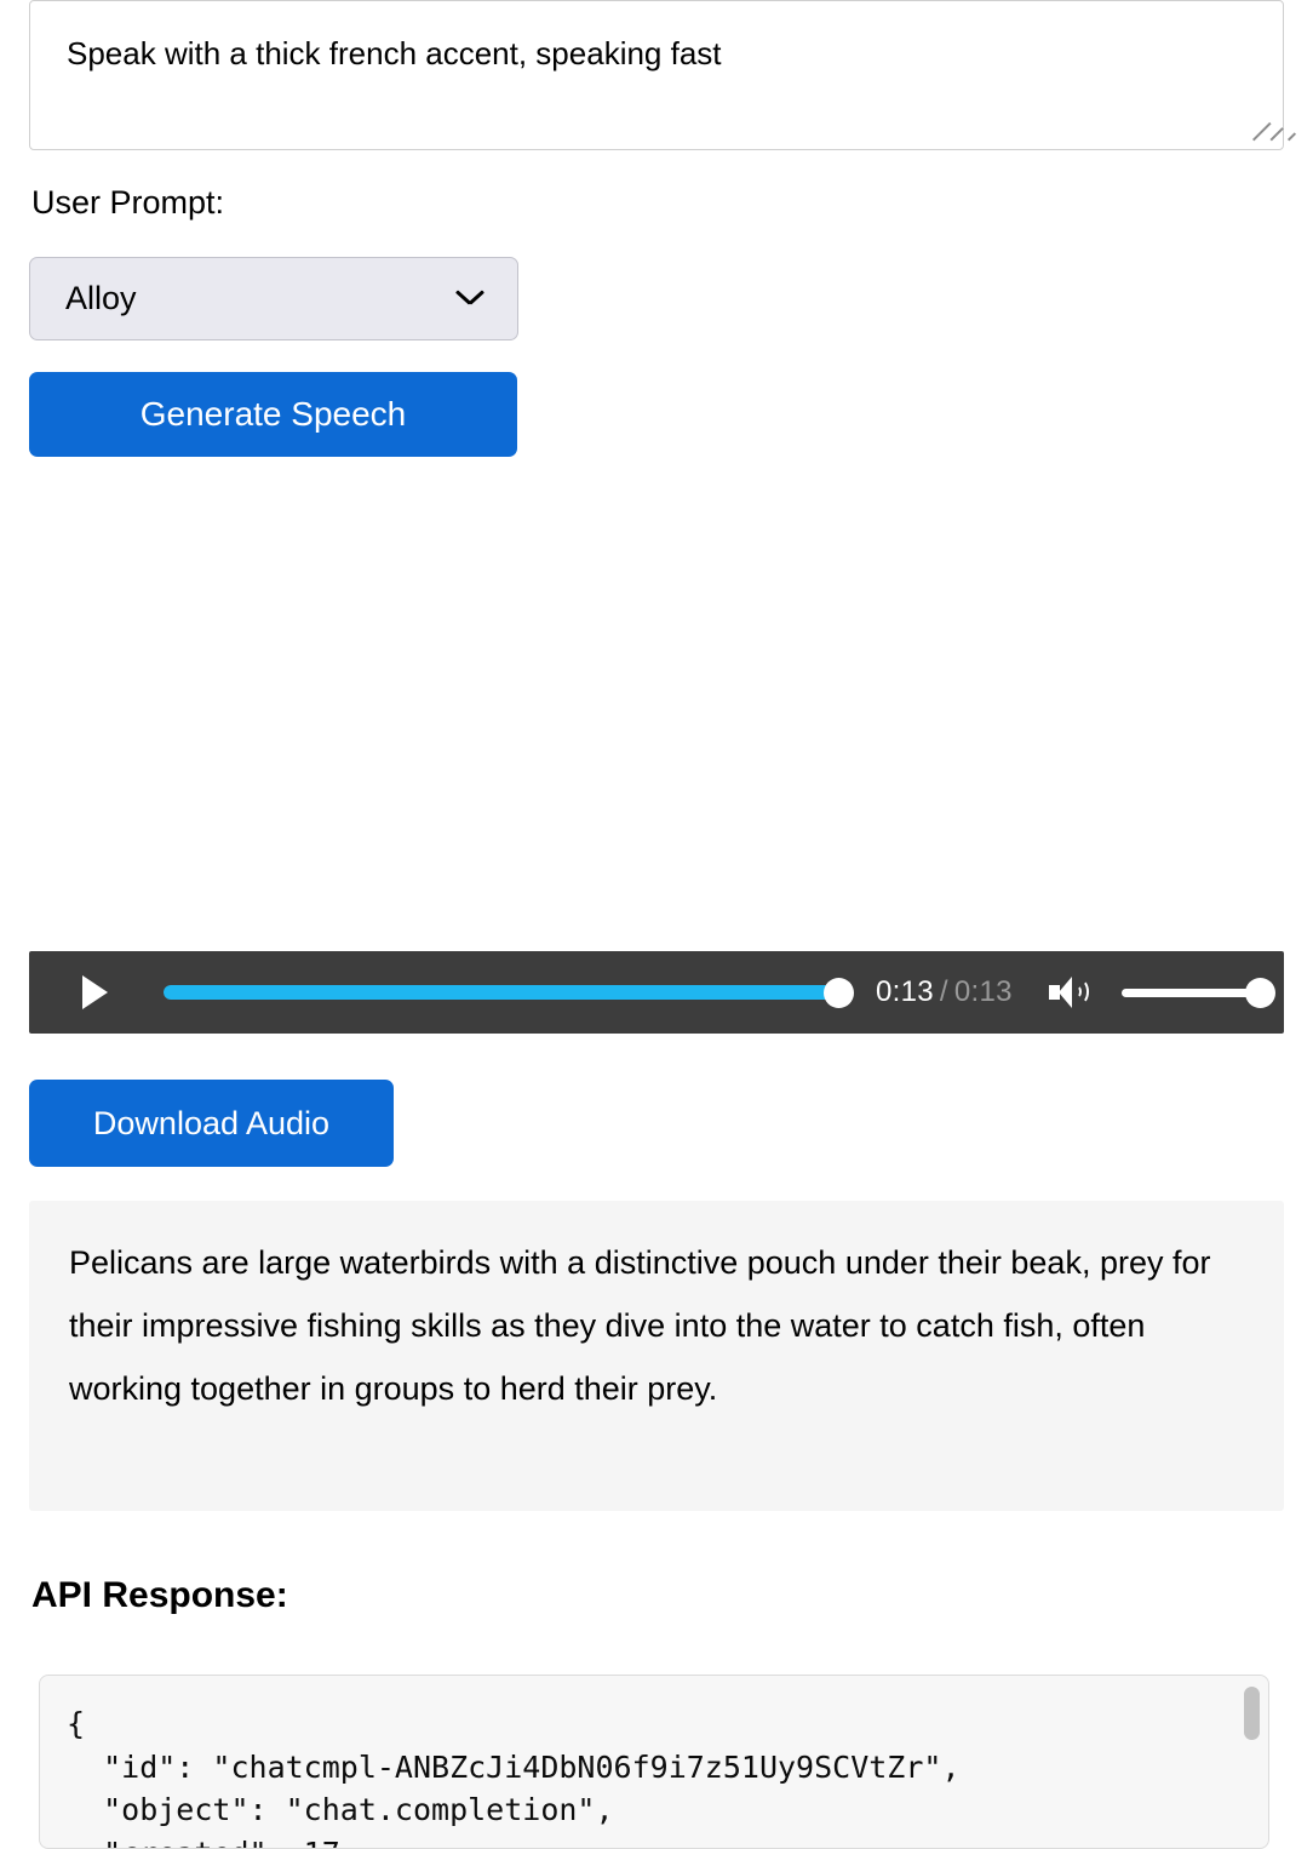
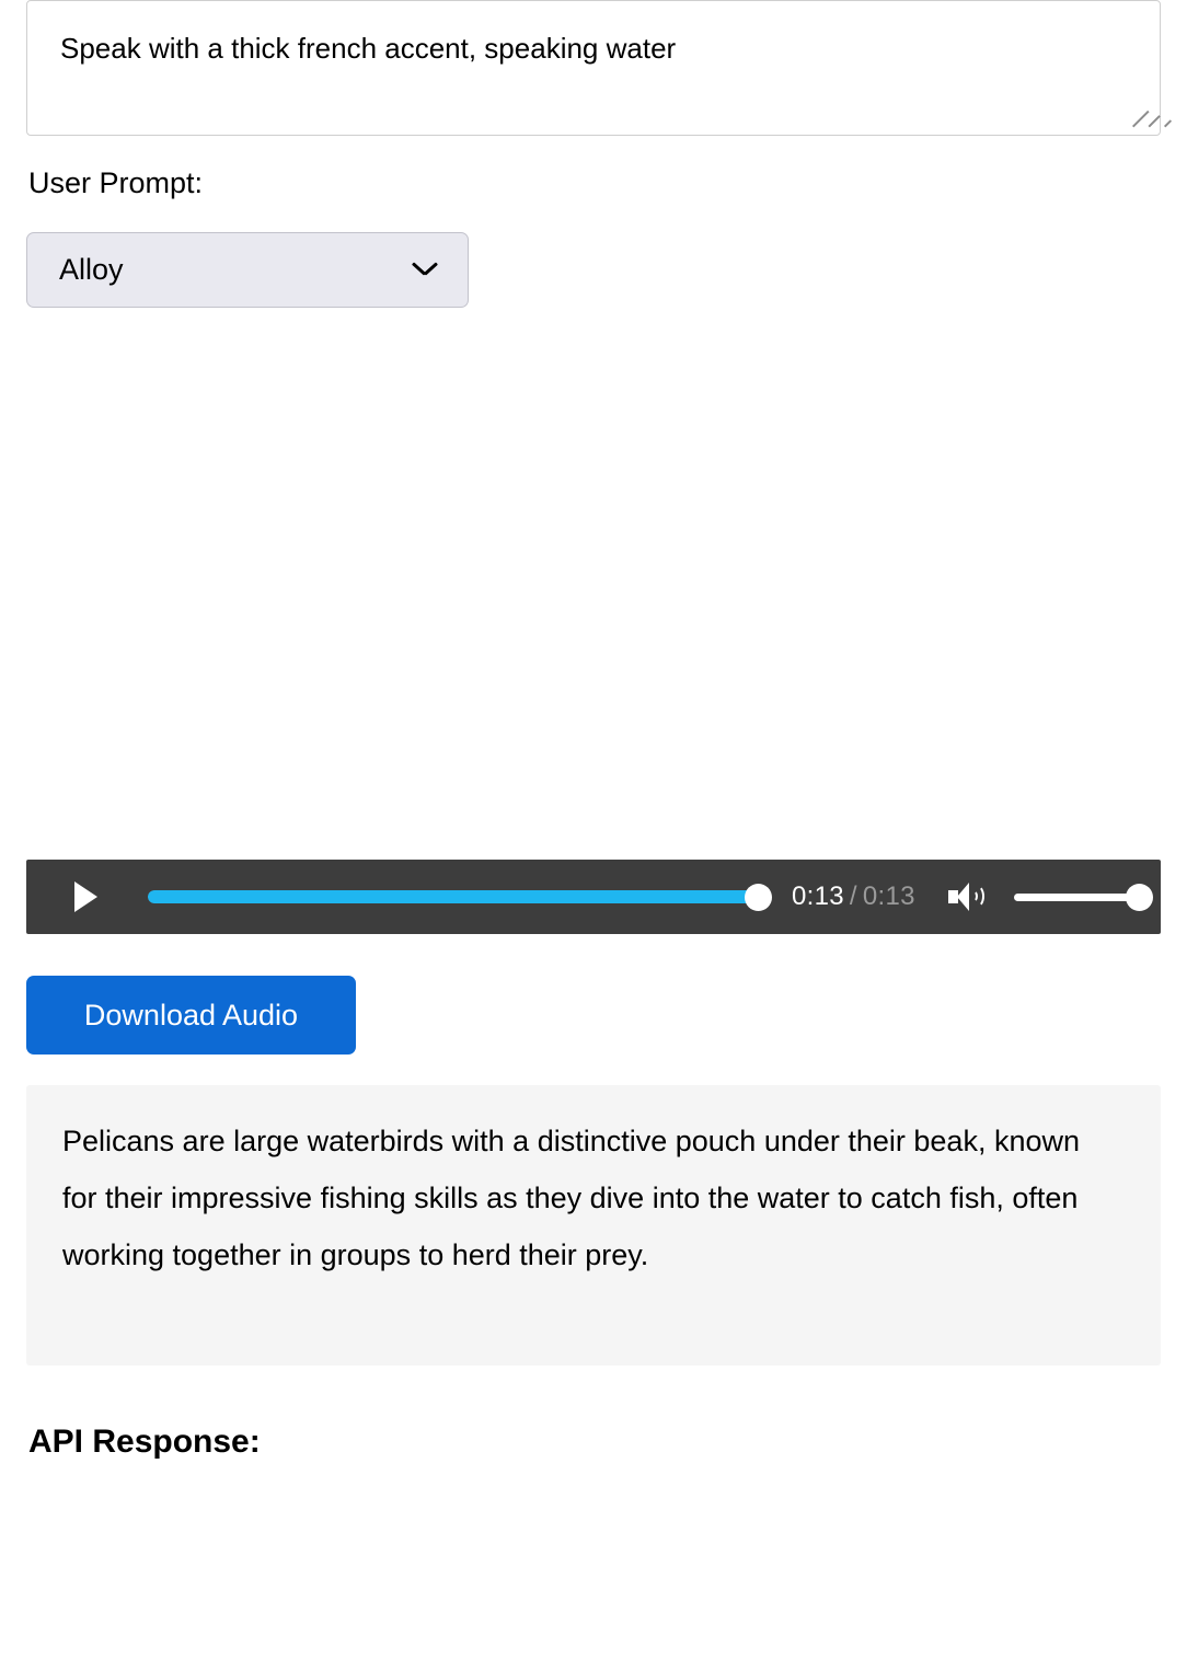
- Speak with a thick french accent, speaking fast
+ Speak with a thick french accent, speaking water
  User Prompt:
  Alloy
- Generate Speech
  0:13 / 0:13
  Download Audio
- Pelicans are large waterbirds with a distinctive pouch under their beak, prey for their impressive fishing skills as they dive into the water to catch fish, often working together in groups to herd their prey.
+ Pelicans are large waterbirds with a distinctive pouch under their beak, known for their impressive fishing skills as they dive into the water to catch fish, often working together in groups to herd their prey.
  API Response:
- {
- "id": "chatcmpl-ANBZcJi4DbN06f9i7z51Uy9SCVtZr",
- "object": "chat.completion",
